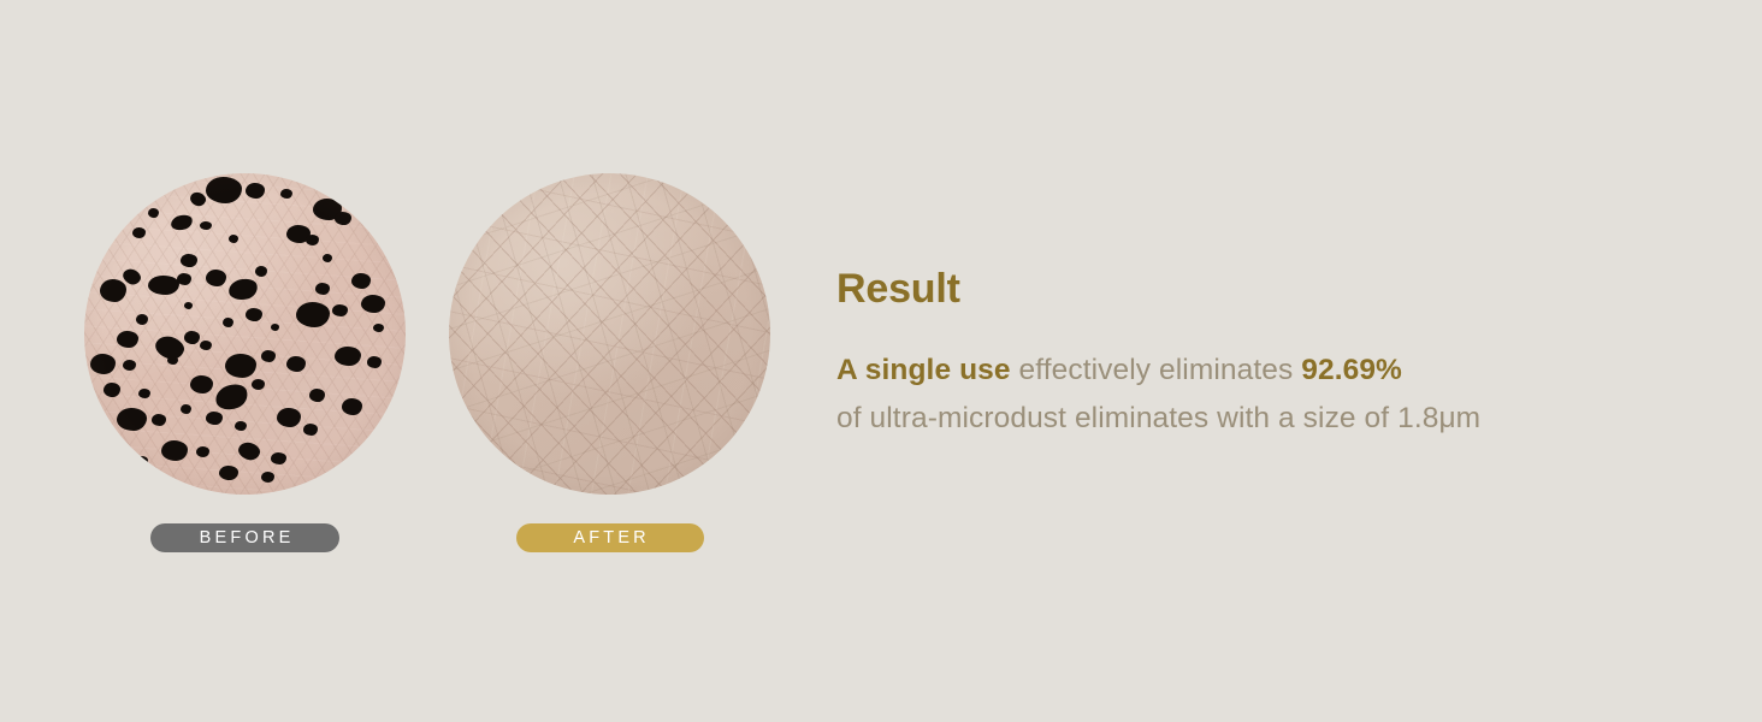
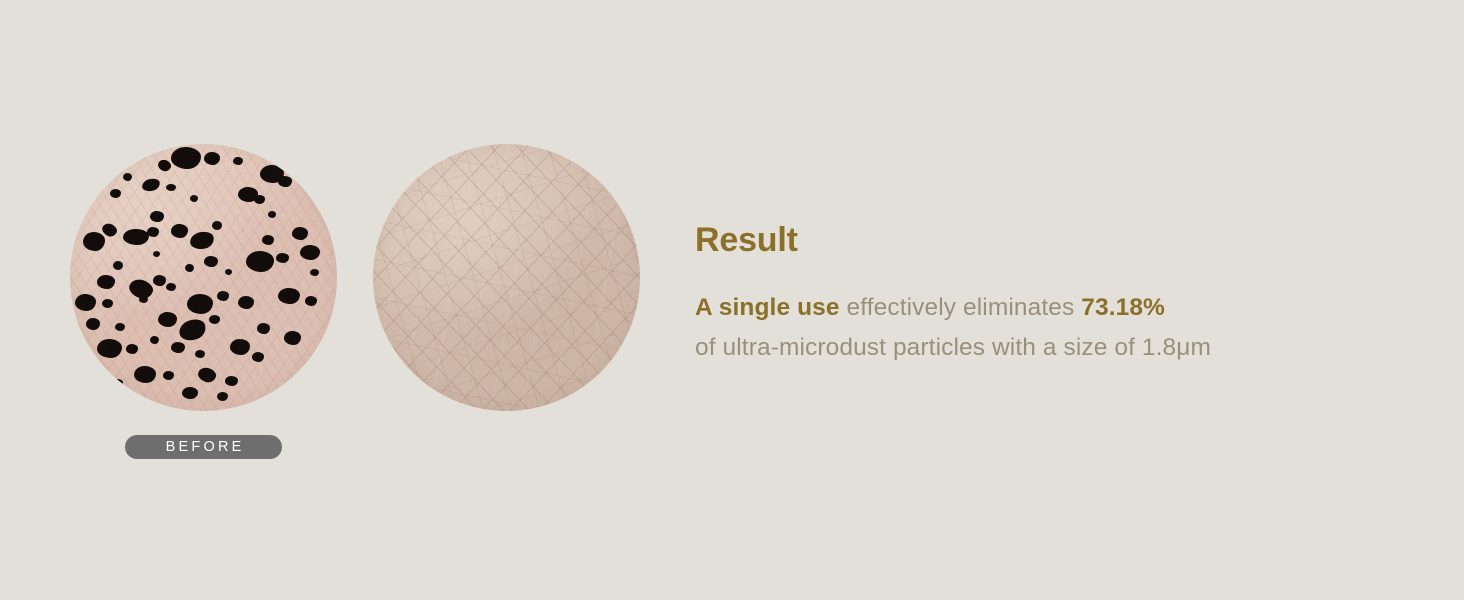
  BEFORE
- AFTER
  Result
- A single use effectively eliminates 92.69%
+ A single use effectively eliminates 73.18%
- of ultra-microdust eliminates with a size of 1.8μm
+ of ultra-microdust particles with a size of 1.8μm
